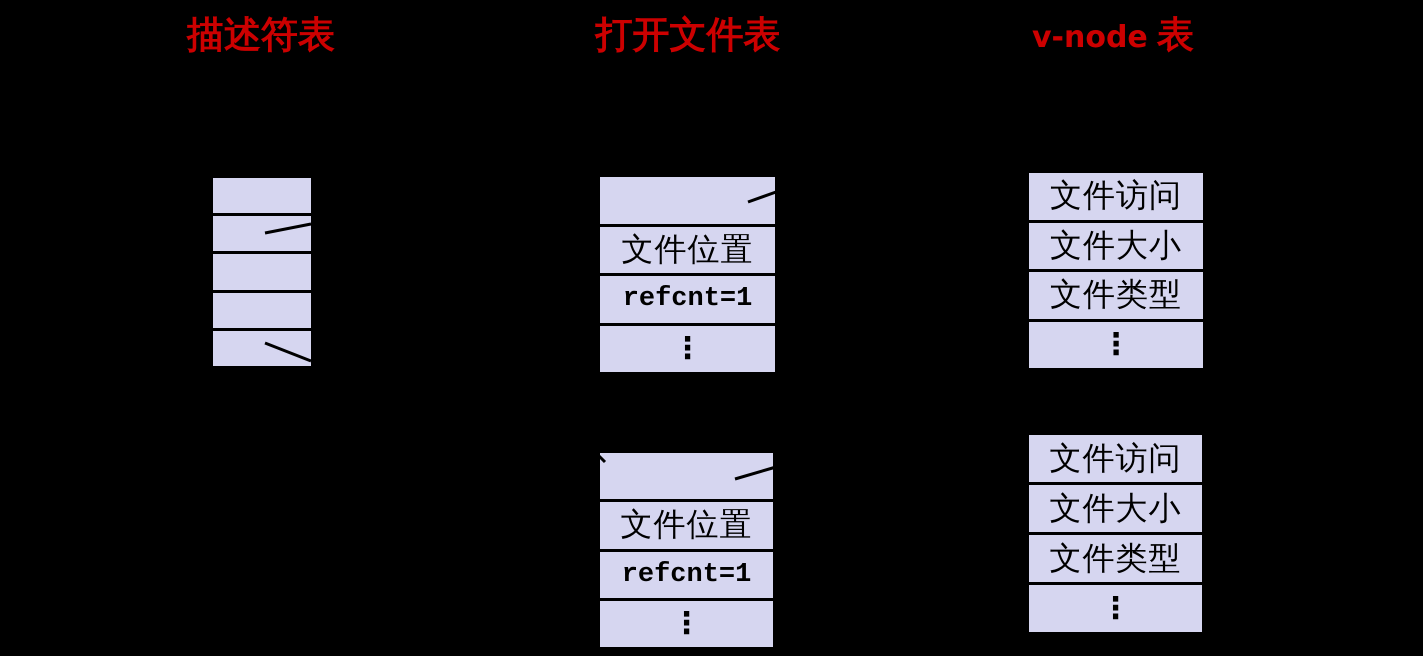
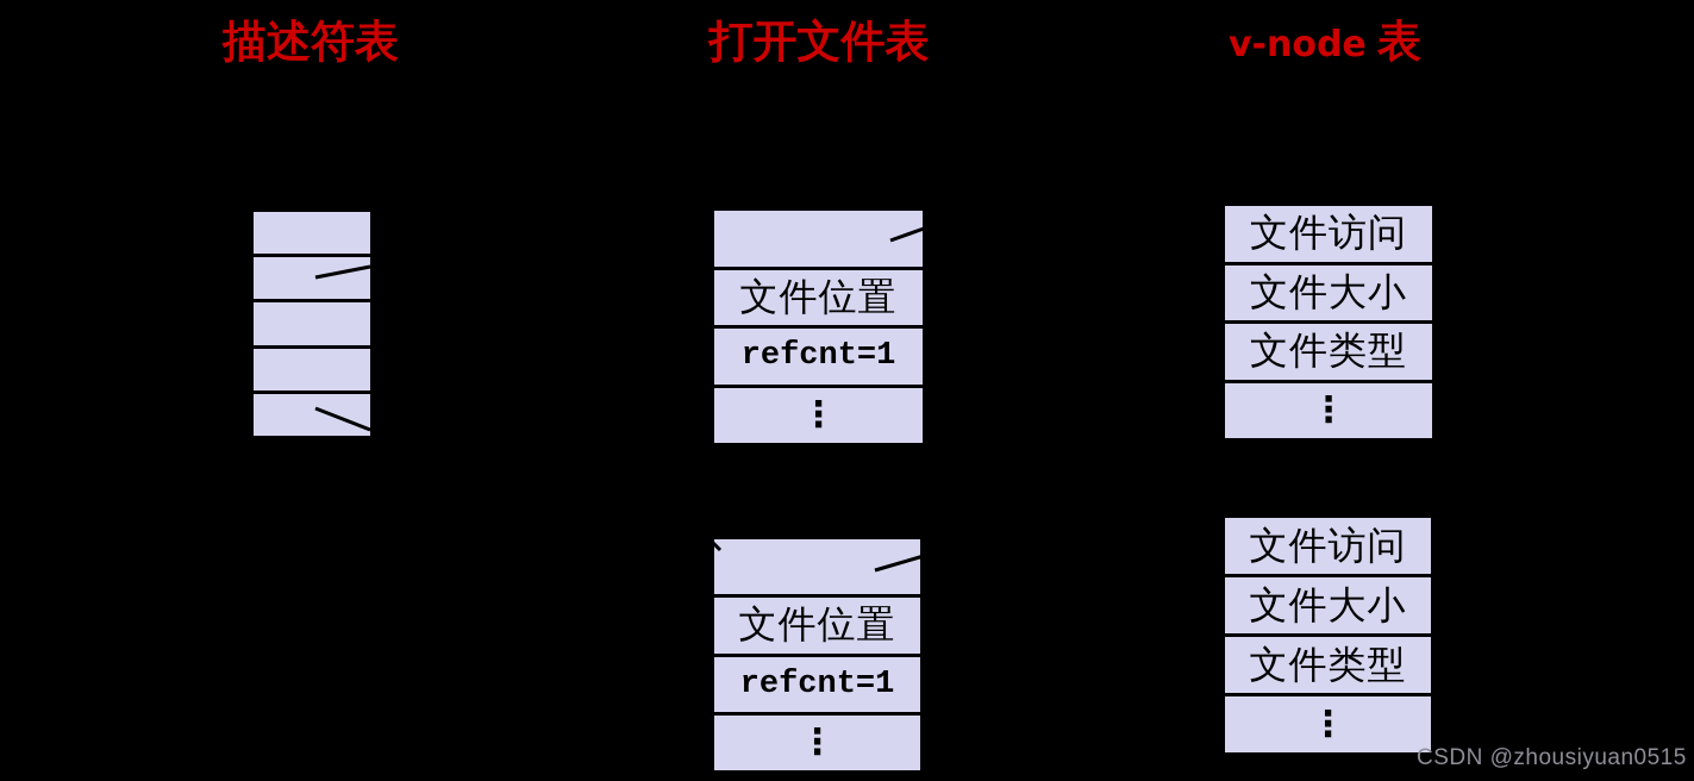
  描述符表
  打开文件表
  v-node 表
  文件位置
  refcnt=1
  ⋮
  文件位置
  refcnt=1
  ⋮
  文件访问
  文件大小
  文件类型
  ⋮
  文件访问
  文件大小
  文件类型
  ⋮
+ CSDN @zhousiyuan0515
